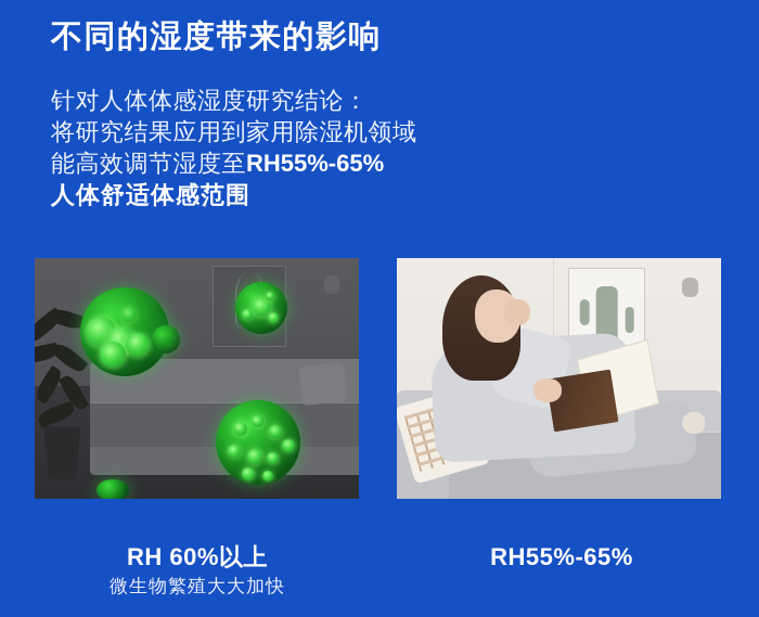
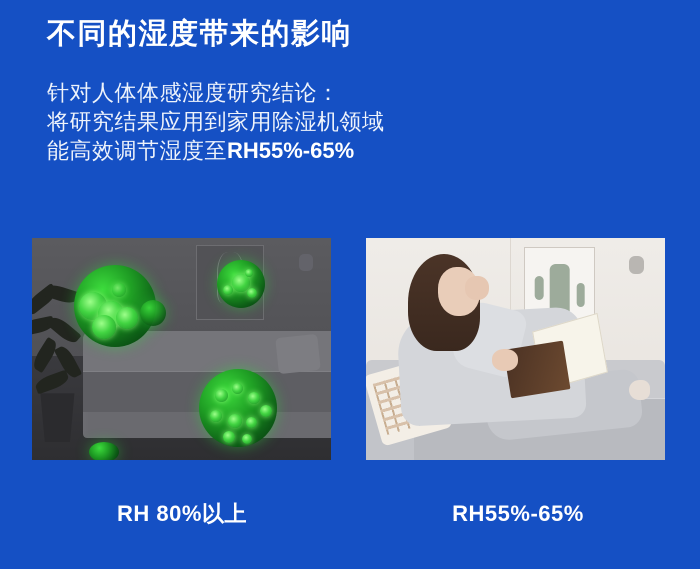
  不同的湿度带来的影响
  针对人体体感湿度研究结论：
  将研究结果应用到家用除湿机领域
  能高效调节湿度至RH55%-65%
- 人体舒适体感范围
- RH 60%以上
+ RH 80%以上
- 微生物繁殖大大加快
  RH55%-65%
